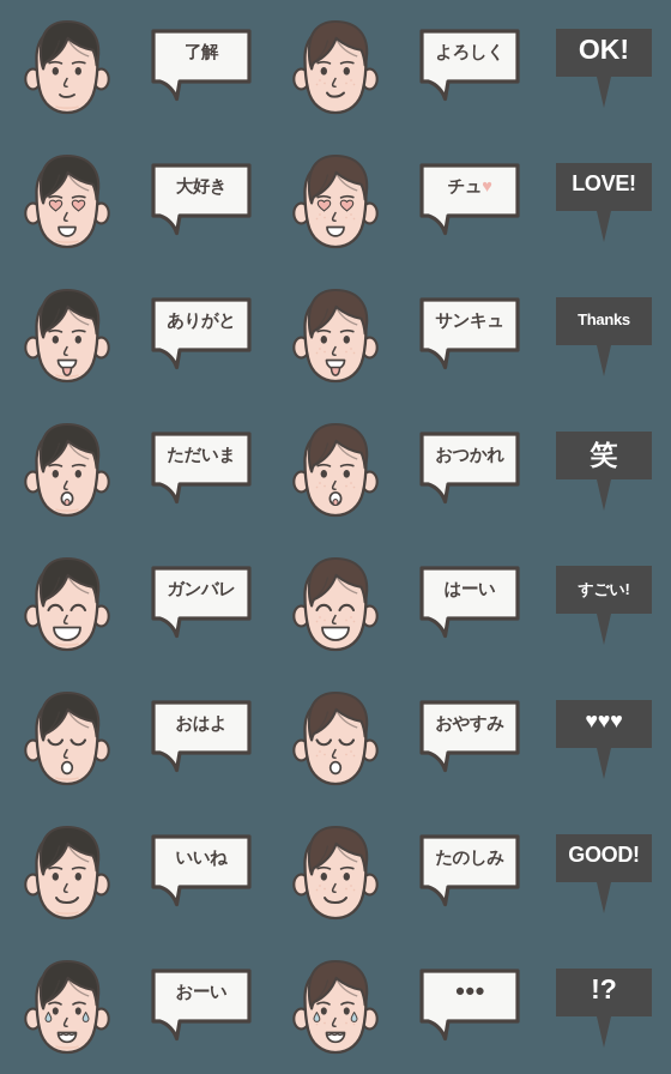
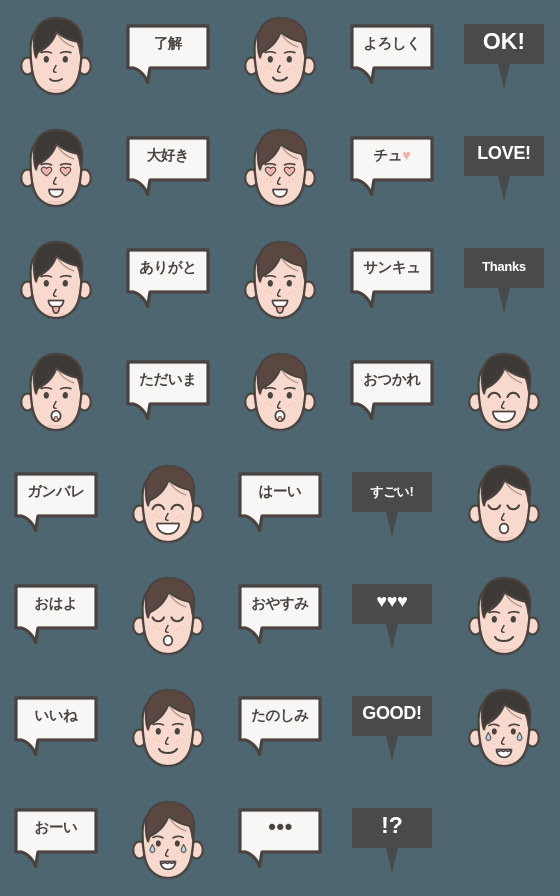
  了解
  よろしく
  OK!
  大好き
  チュ♥
  LOVE!
  ありがと
  サンキュ
  Thanks
  ただいま
  おつかれ
- 笑
  ガンバレ
  はーい
  すごい!
  おはよ
  おやすみ
  ♥♥♥
  いいね
  たのしみ
  GOOD!
  おーい
  ●●●
  !?
